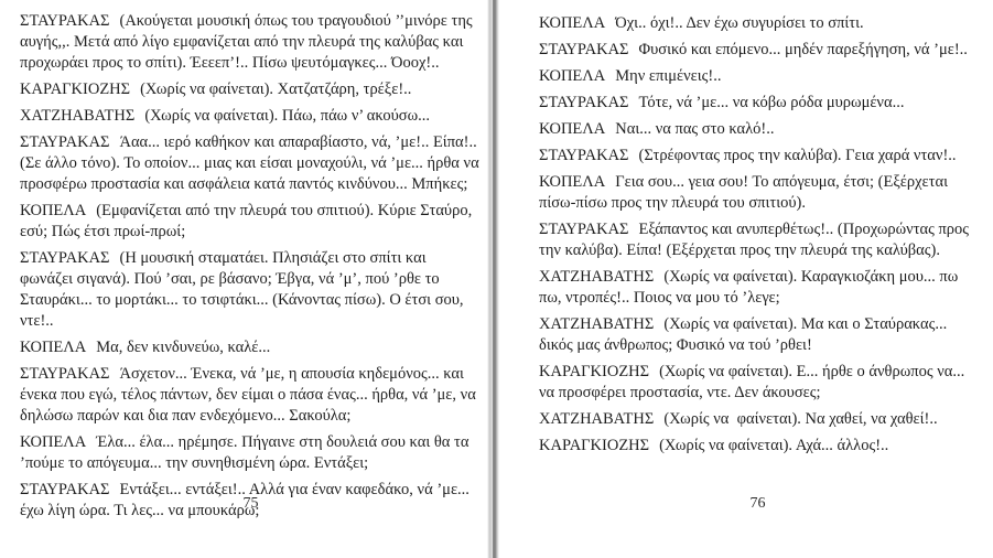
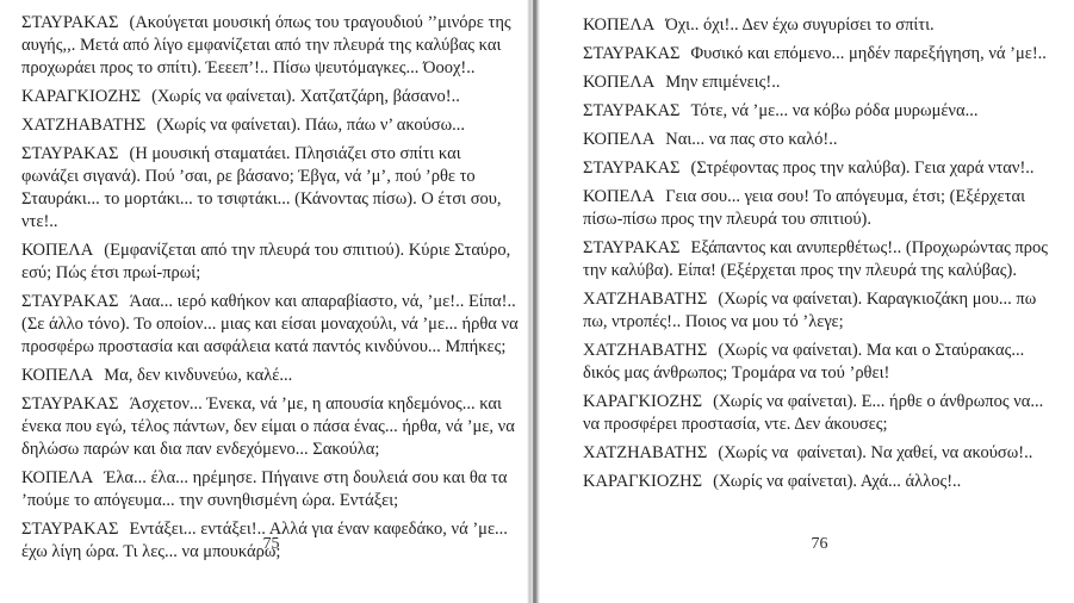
  ΣΤΑΥΡΑΚΑΣ (Ακούγεται μουσική όπως του τραγουδιού ’’μινόρε της αυγής,,. Μετά από λίγο εμφανίζεται από την πλευρά της καλύβας και προχωράει προς το σπίτι). Έεεεπ’!.. Πίσω ψευτόμαγκες... Όοοχ!..
- ΚΑΡΑΓΚΙΟΖΗΣ (Χωρίς να φαίνεται). Χατζατζάρη, τρέξε!..
+ ΚΑΡΑΓΚΙΟΖΗΣ (Χωρίς να φαίνεται). Χατζατζάρη, βάσανο!..
  ΧΑΤΖΗΑΒΑΤΗΣ (Χωρίς να φαίνεται). Πάω, πάω ν’ ακούσω...
- ΣΤΑΥΡΑΚΑΣ Άαα... ιερό καθήκον και απαραβίαστο, νά, ’με!.. Είπα!.. (Σε άλλο τόνο). Το οποίον... μιας και είσαι μοναχούλι, νά ’με... ήρθα να προσφέρω προστασία και ασφάλεια κατά παντός κινδύνου... Μπήκες;
+ ΣΤΑΥΡΑΚΑΣ (Η μουσική σταματάει. Πλησιάζει στο σπίτι και φωνάζει σιγανά). Πού ’σαι, ρε βάσανο; Έβγα, νά ’μ’, πού ’ρθε το Σταυράκι... το μορτάκι... το τσιφτάκι... (Κάνοντας πίσω). Ο έτσι σου, ντε!..
  ΚΟΠΕΛΑ (Εμφανίζεται από την πλευρά του σπιτιού). Κύριε Σταύρο, εσύ; Πώς έτσι πρωί-πρωί;
- ΣΤΑΥΡΑΚΑΣ (Η μουσική σταματάει. Πλησιάζει στο σπίτι και φωνάζει σιγανά). Πού ’σαι, ρε βάσανο; Έβγα, νά ’μ’, πού ’ρθε το Σταυράκι... το μορτάκι... το τσιφτάκι... (Κάνοντας πίσω). Ο έτσι σου, ντε!..
+ ΣΤΑΥΡΑΚΑΣ Άαα... ιερό καθήκον και απαραβίαστο, νά, ’με!.. Είπα!.. (Σε άλλο τόνο). Το οποίον... μιας και είσαι μοναχούλι, νά ’με... ήρθα να προσφέρω προστασία και ασφάλεια κατά παντός κινδύνου... Μπήκες;
  ΚΟΠΕΛΑ Μα, δεν κινδυνεύω, καλέ...
  ΣΤΑΥΡΑΚΑΣ Άσχετον... Ένεκα, νά ’με, η απουσία κηδεμόνος... και ένεκα που εγώ, τέλος πάντων, δεν είμαι ο πάσα ένας... ήρθα, νά ’με, να δηλώσω παρών και δια παν ενδεχόμενο... Σακούλα;
  ΚΟΠΕΛΑ Έλα... έλα... ηρέμησε. Πήγαινε στη δουλειά σου και θα τα ’πούμε το απόγευμα... την συνηθισμένη ώρα. Εντάξει;
  ΣΤΑΥΡΑΚΑΣ Εντάξει... εντάξει!.. Αλλά για έναν καφεδάκο, νά ’με... έχω λίγη ώρα. Τι λες... να μπουκάρω;
  75
  ΚΟΠΕΛΑ Όχι.. όχι!.. Δεν έχω συγυρίσει το σπίτι.
  ΣΤΑΥΡΑΚΑΣ Φυσικό και επόμενο... μηδέν παρεξήγηση, νά ’με!..
  ΚΟΠΕΛΑ Μην επιμένεις!..
  ΣΤΑΥΡΑΚΑΣ Τότε, νά ’με... να κόβω ρόδα μυρωμένα...
  ΚΟΠΕΛΑ Ναι... να πας στο καλό!..
  ΣΤΑΥΡΑΚΑΣ (Στρέφοντας προς την καλύβα). Γεια χαρά νταν!..
  ΚΟΠΕΛΑ Γεια σου... γεια σου! Το απόγευμα, έτσι; (Εξέρχεται πίσω-πίσω προς την πλευρά του σπιτιού).
  ΣΤΑΥΡΑΚΑΣ Εξάπαντος και ανυπερθέτως!.. (Προχωρώντας προς την καλύβα). Είπα! (Εξέρχεται προς την πλευρά της καλύβας).
  ΧΑΤΖΗΑΒΑΤΗΣ (Χωρίς να φαίνεται). Καραγκιοζάκη μου... πω πω, ντροπές!.. Ποιος να μου τό ’λεγε;
- ΧΑΤΖΗΑΒΑΤΗΣ (Χωρίς να φαίνεται). Μα και ο Σταύρακας... δικός μας άνθρωπος; Φυσικό να τού ’ρθει!
+ ΧΑΤΖΗΑΒΑΤΗΣ (Χωρίς να φαίνεται). Μα και ο Σταύρακας... δικός μας άνθρωπος; Τρομάρα να τού ’ρθει!
  ΚΑΡΑΓΚΙΟΖΗΣ (Χωρίς να φαίνεται). Ε... ήρθε ο άνθρωπος να... να προσφέρει προστασία, ντε. Δεν άκουσες;
- ΧΑΤΖΗΑΒΑΤΗΣ (Χωρίς να φαίνεται). Να χαθεί, να χαθεί!..
+ ΧΑΤΖΗΑΒΑΤΗΣ (Χωρίς να φαίνεται). Να χαθεί, να ακούσω!..
  ΚΑΡΑΓΚΙΟΖΗΣ (Χωρίς να φαίνεται). Αχά... άλλος!..
  76
